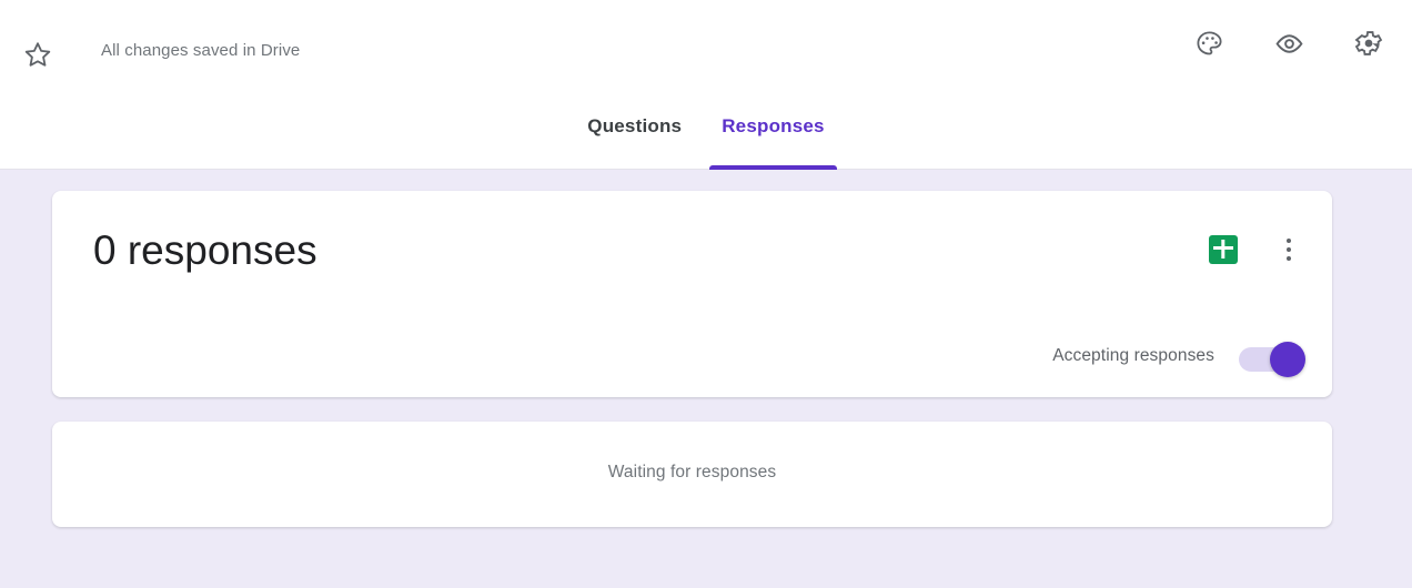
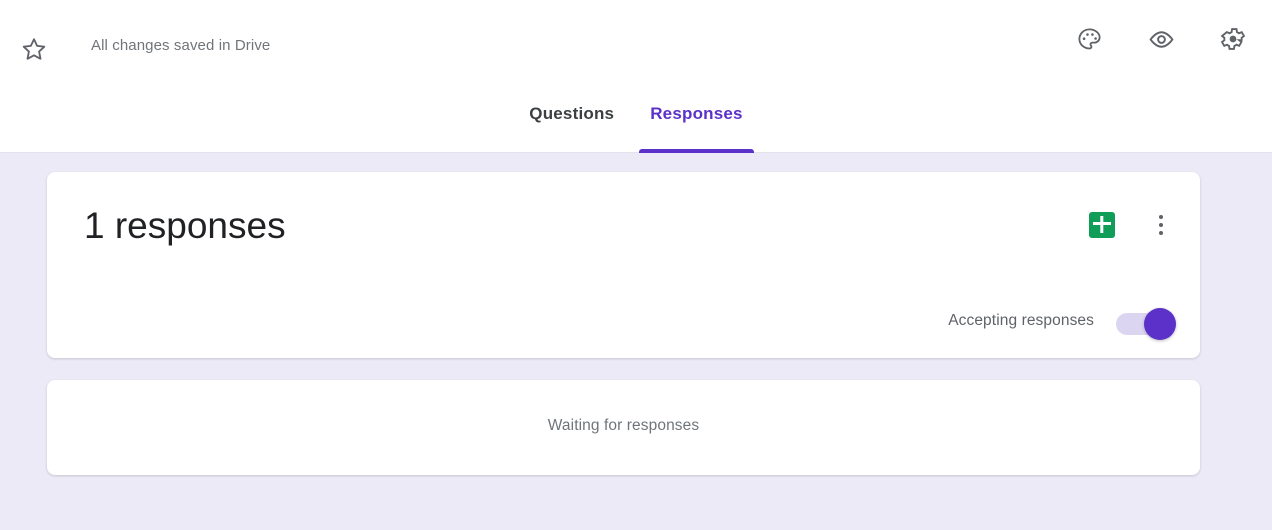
  All changes saved in Drive
  Questions
  Responses
- 0 responses
+ 1 responses
  Accepting responses
  Waiting for responses
